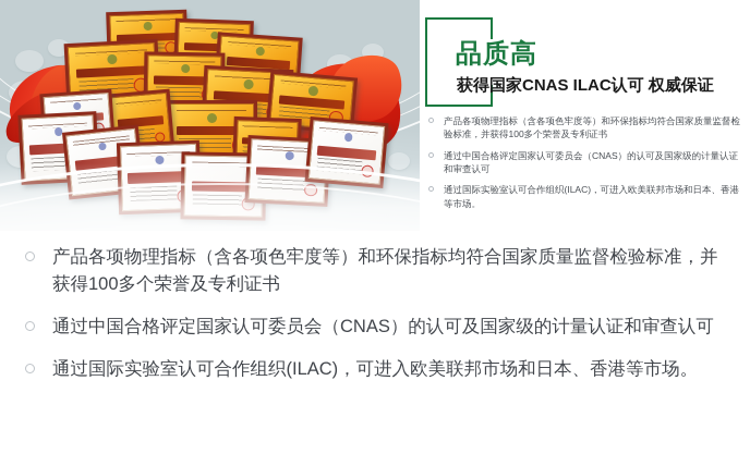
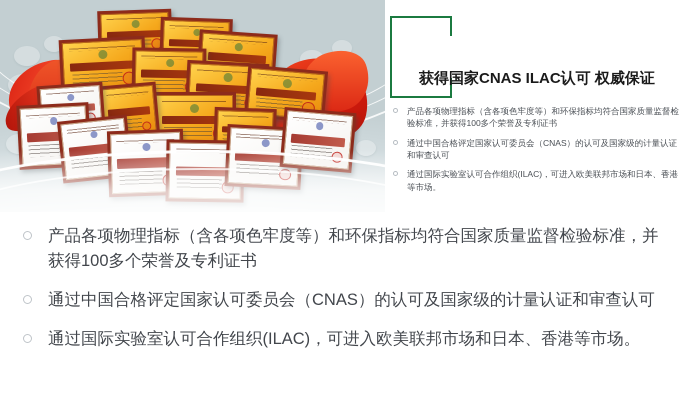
- 品质高
  获得国家CNAS ILAC认可 权威保证
  产品各项物理指标（含各项色牢度等）和环保指标均符合国家质量监督检验标准，并获得100多个荣誉及专利证书
  通过中国合格评定国家认可委员会（CNAS）的认可及国家级的计量认证和审查认可
  通过国际实验室认可合作组织(ILAC)，可进入欧美联邦市场和日本、香港等市场。
  产品各项物理指标（含各项色牢度等）和环保指标均符合国家质量监督检验标准，并获得100多个荣誉及专利证书
  通过中国合格评定国家认可委员会（CNAS）的认可及国家级的计量认证和审查认可
  通过国际实验室认可合作组织(ILAC)，可进入欧美联邦市场和日本、香港等市场。
